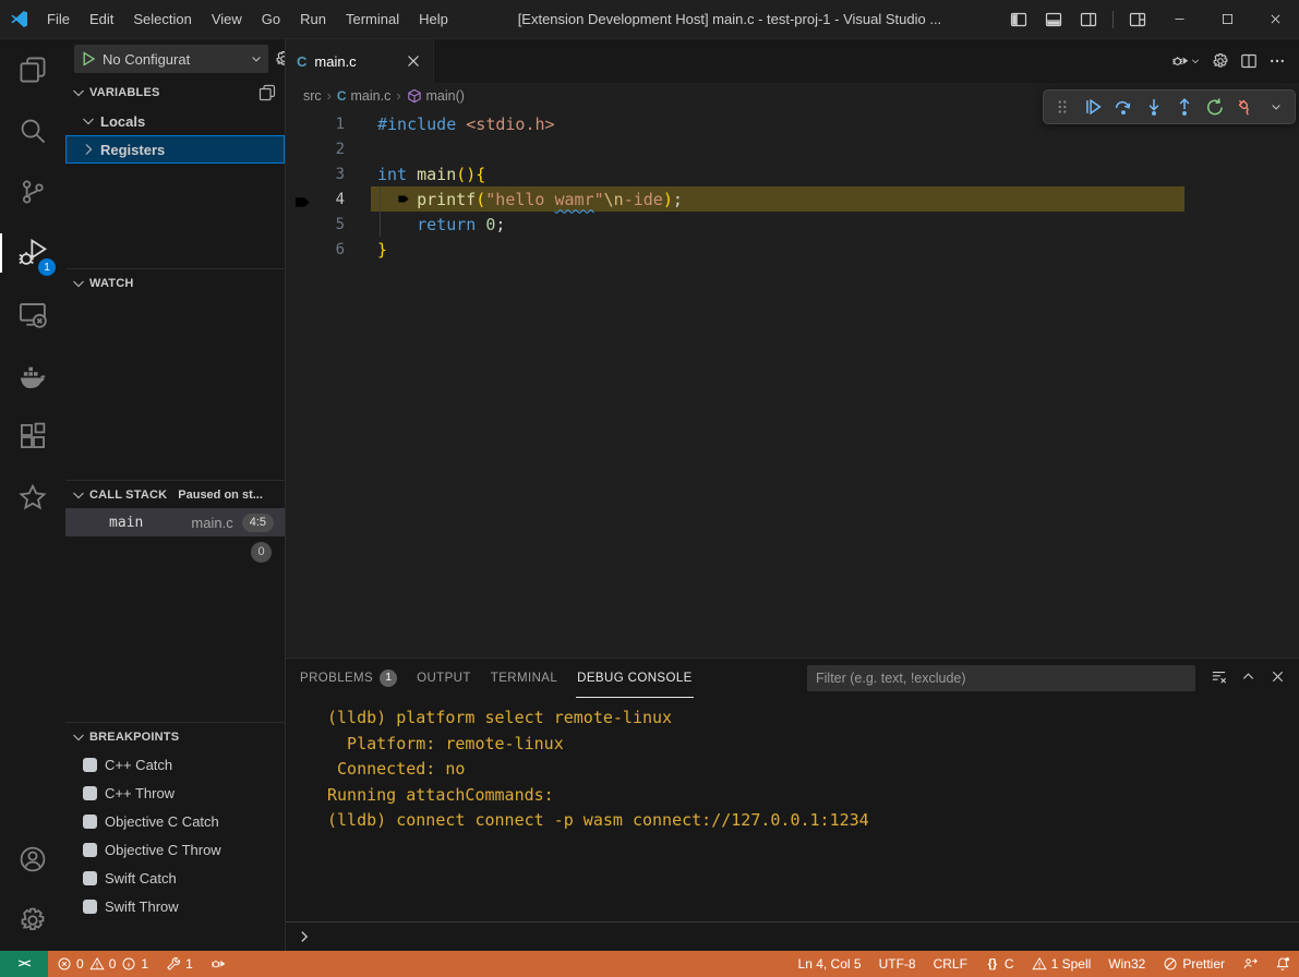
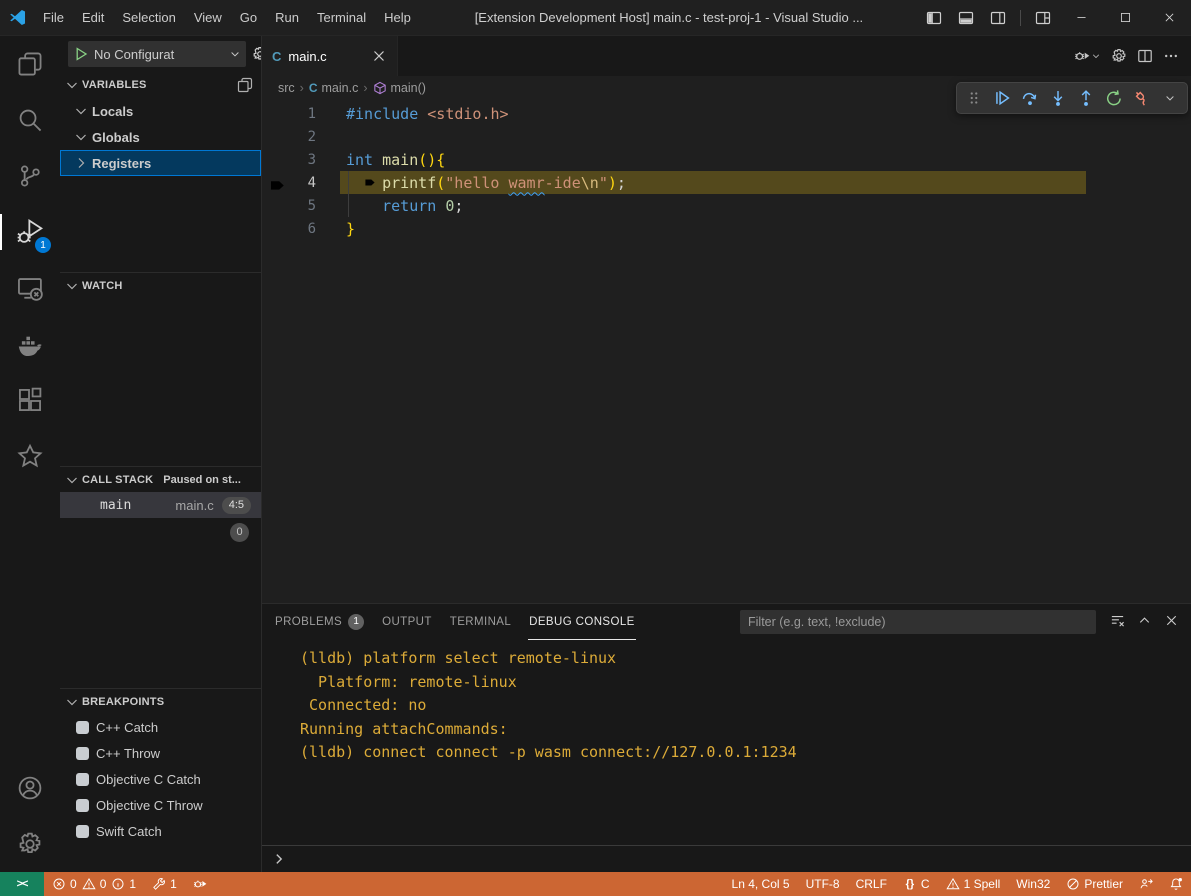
  File
  Edit
  Selection
  View
  Go
  Run
  Terminal
  Help
  [Extension Development Host] main.c - test-proj-1 - Visual Studio ...
  1
  No Configurat
  VARIABLES
  Locals
+ Globals
  Registers
  WATCH
  CALL STACK
  Paused on st...
  main
  main.c
  4:5
  0
  BREAKPOINTS
  C++ Catch
  C++ Throw
  Objective C Catch
  Objective C Throw
  Swift Catch
- Swift Throw
  C
  main.c
  src
  ›
  C
  main.c
  ›
  main()
  1
  #include
  <stdio.h>
  2
  3
  int
  main
  (){
  4
  printf
  (
  "hello
  wamr
- "
+ -ide
  \n
- -ide
+ "
  )
  ;
  5
  return
  0
  ;
  6
  }
  PROBLEMS
  1
  OUTPUT
  TERMINAL
  DEBUG CONSOLE
  Filter (e.g. text, !exclude)
  (lldb) platform select remote-linux
  Platform: remote-linux
  Connected: no
  Running attachCommands:
  (lldb) connect connect -p wasm connect://127.0.0.1:1234
  ><
  0
  0
  1
  1
  Ln 4, Col 5
  UTF-8
  CRLF
  {}
  C
  1 Spell
  Win32
  Prettier
